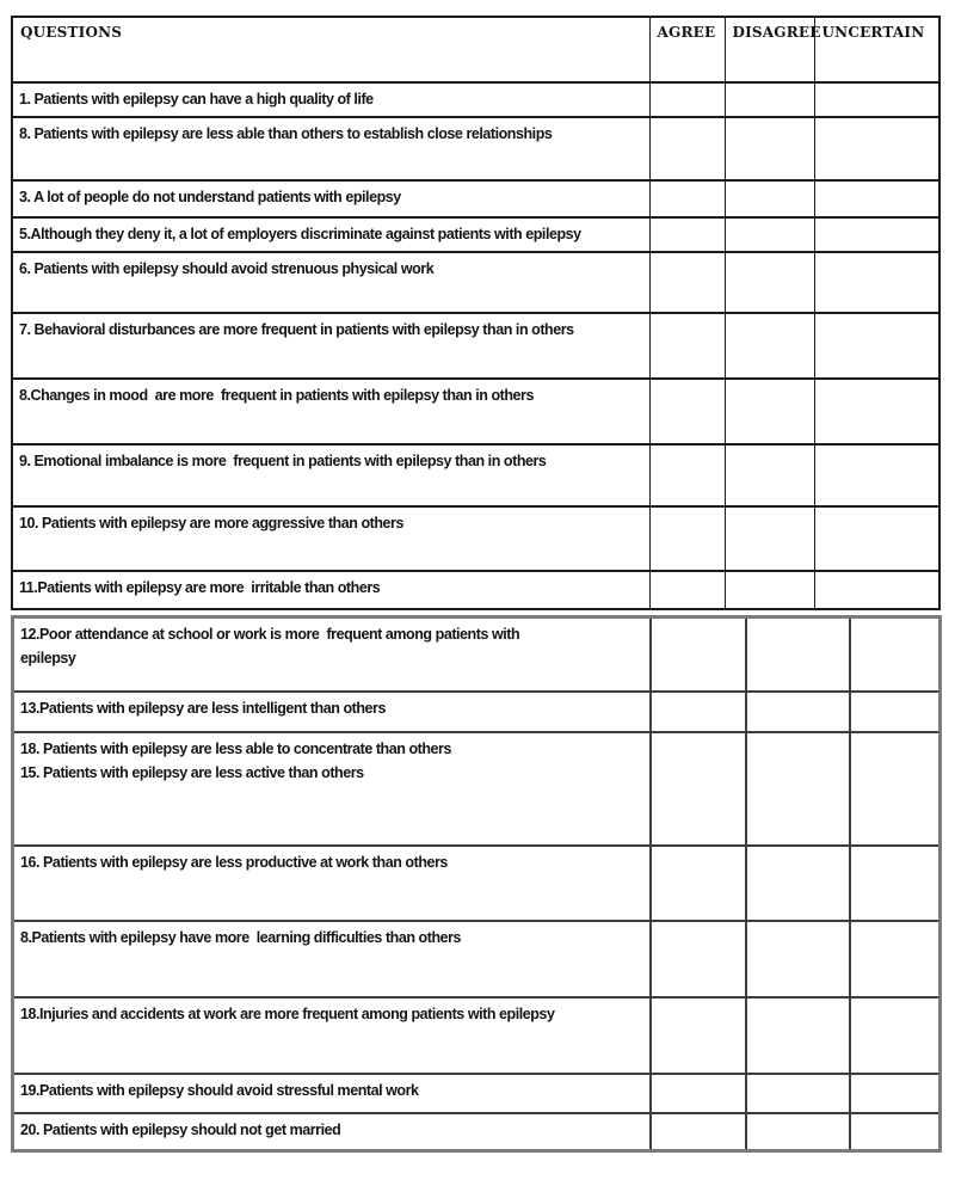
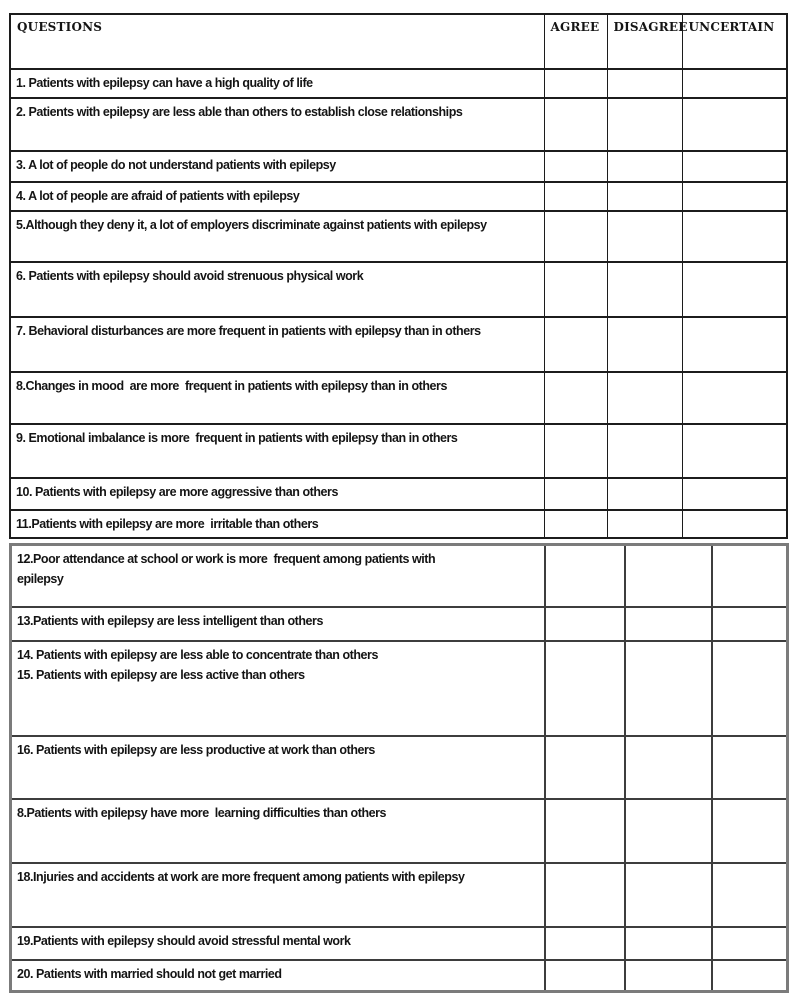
  QUESTIONS	AGREE	DISAGREE	UNCERTAIN
  1. Patients with epilepsy can have a high quality of life
- 8. Patients with epilepsy are less able than others to establish close relationships
+ 2. Patients with epilepsy are less able than others to establish close relationships
  3. A lot of people do not understand patients with epilepsy
+ 4. A lot of people are afraid of patients with epilepsy
  5.Although they deny it, a lot of employers discriminate against patients with epilepsy
  6. Patients with epilepsy should avoid strenuous physical work
  7. Behavioral disturbances are more frequent in patients with epilepsy than in others
  8.Changes in mood are more frequent in patients with epilepsy than in others
  9. Emotional imbalance is more frequent in patients with epilepsy than in others
  10. Patients with epilepsy are more aggressive than others
  11.Patients with epilepsy are more irritable than others
  12.Poor attendance at school or work is more frequent among patients with epilepsy
  13.Patients with epilepsy are less intelligent than others
- 18. Patients with epilepsy are less able to concentrate than others 15. Patients with epilepsy are less active than others
+ 14. Patients with epilepsy are less able to concentrate than others 15. Patients with epilepsy are less active than others
  16. Patients with epilepsy are less productive at work than others
  8.Patients with epilepsy have more learning difficulties than others
  18.Injuries and accidents at work are more frequent among patients with epilepsy
  19.Patients with epilepsy should avoid stressful mental work
- 20. Patients with epilepsy should not get married
+ 20. Patients with married should not get married
